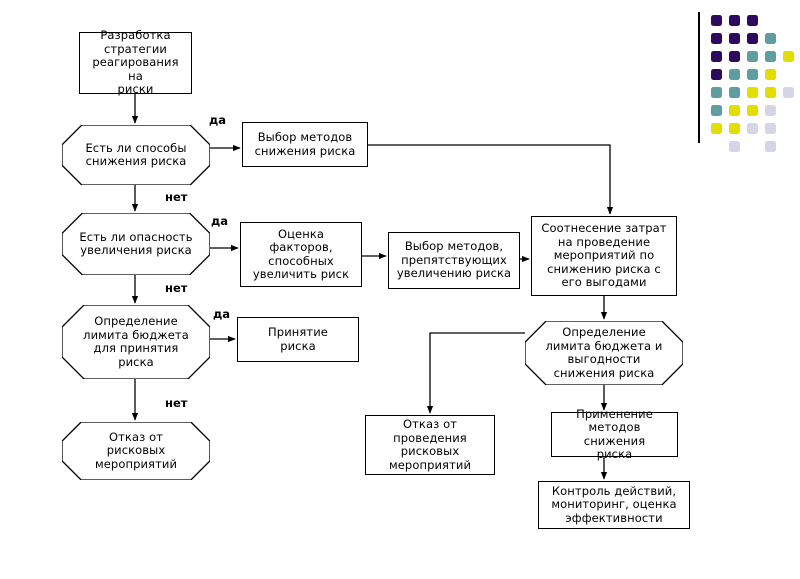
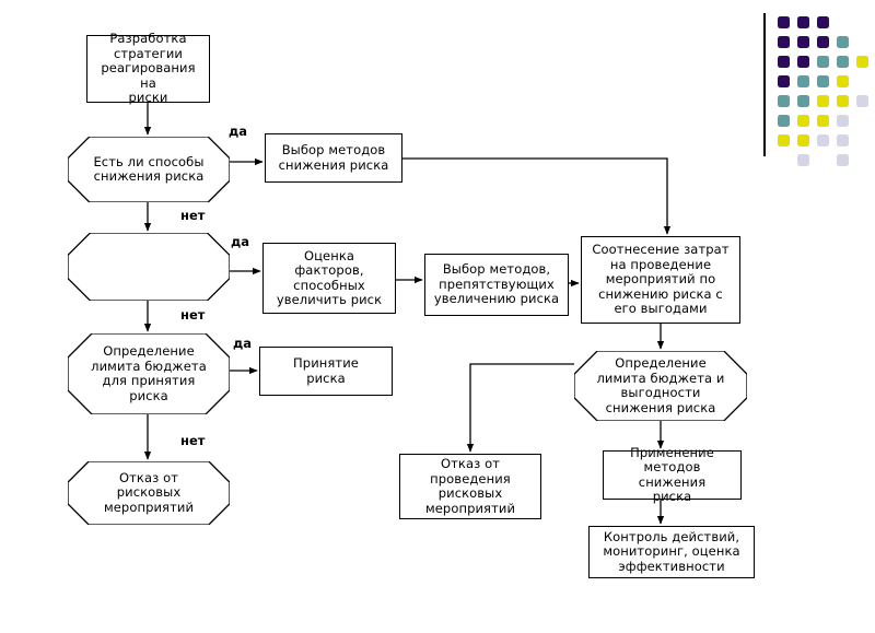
  Разработка
  стратегии
  реагирования на
  риски
  Есть ли способы
  снижения риска
  Выбор методов
  снижения риска
- Есть ли опасность
- увеличения риска
  Оценка факторов,
  способных
  увеличить риск
  Выбор методов,
  препятствующих
  увеличению риска
  Соотнесение затрат
  на проведение
  мероприятий по
  снижению риска с
  его выгодами
  Определение
  лимита бюджета
  для принятия
  риска
  Принятие
  риска
  Определение
  лимита бюджета и
  выгодности
  снижения риска
  Отказ от
  рисковых
  мероприятий
  Отказ от
  проведения
  рисковых
  мероприятий
  Применение
  методов снижения
  риска
  Контроль действий,
  мониторинг, оценка
  эффективности
  да
  нет
  да
  нет
  да
  нет
